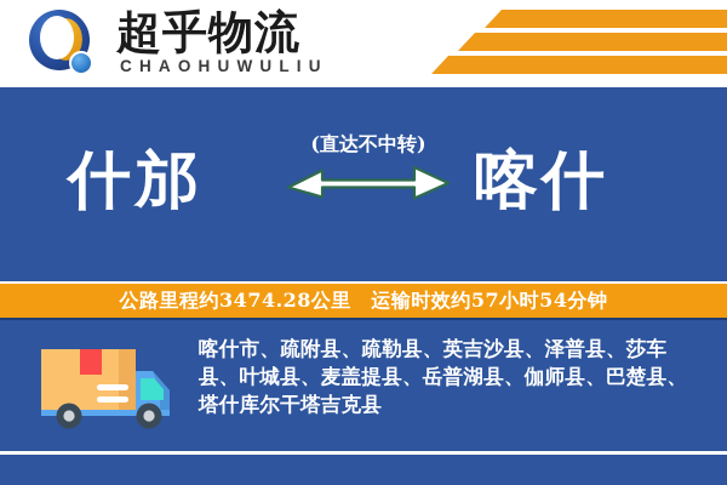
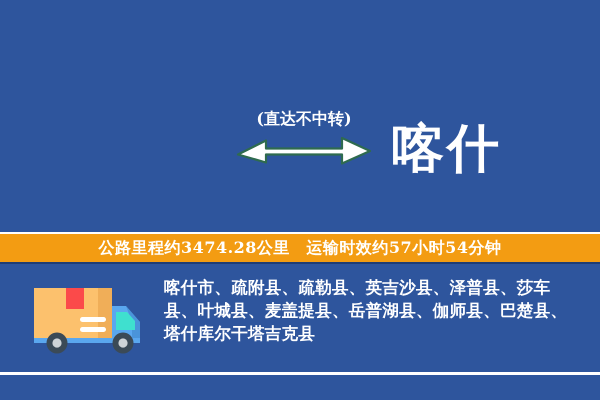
- 超乎物流
- CHAOHUWULIU
- 什邡
  (直达不中转)
  喀什
  公路里程约3474.28公里 运输时效约57小时54分钟
  喀什市、疏附县、疏勒县、英吉沙县、泽普县、莎车县、叶城县、麦盖提县、岳普湖县、伽师县、巴楚县、塔什库尔干塔吉克县
